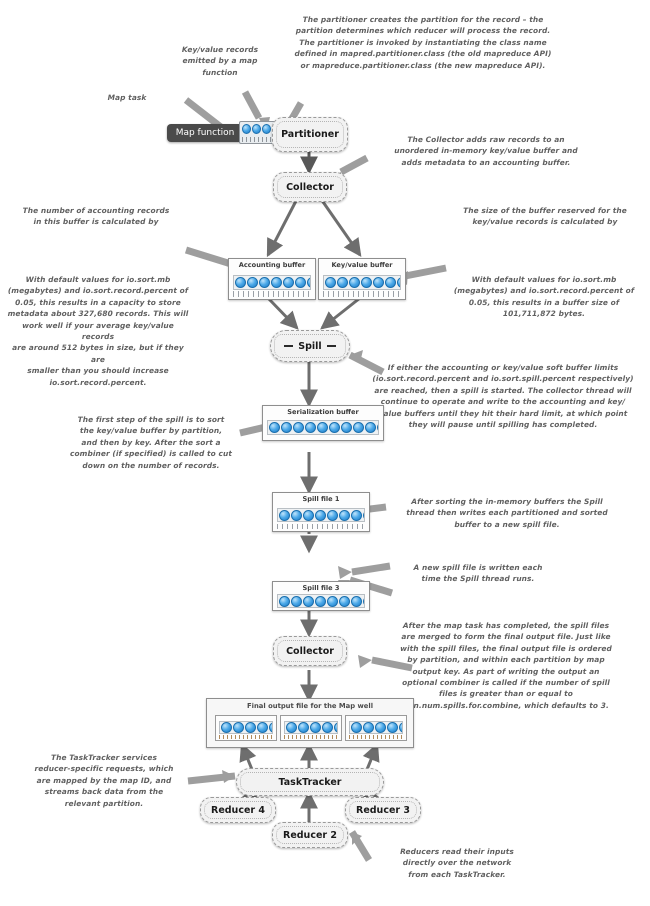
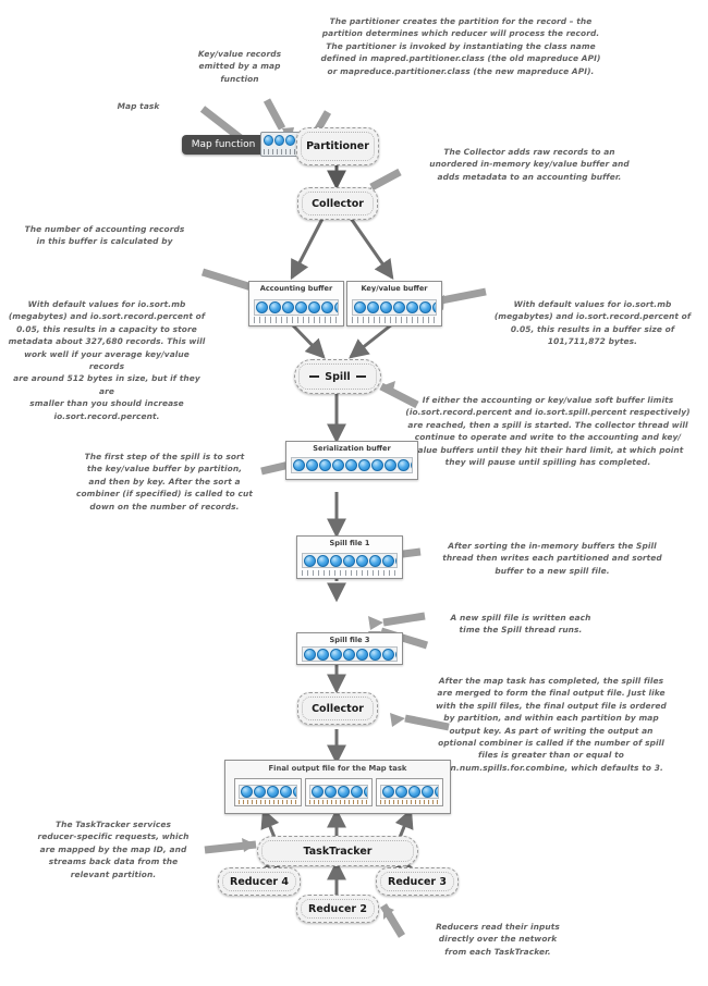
  Map task
  Key/value records
  emitted by a map
  function
  The partitioner creates the partition for the record – the
  partition determines which reducer will process the record.
  The partitioner is invoked by instantiating the class name
  defined in mapred.partitioner.class (the old mapreduce API)
  or mapreduce.partitioner.class (the new mapreduce API).
  The Collector adds raw records to an
  unordered in-memory key/value buffer and
  adds metadata to an accounting buffer.
  The number of accounting records
  in this buffer is calculated by
  With default values for io.sort.mb
  (megabytes) and io.sort.record.percent of
  0.05, this results in a capacity to store
  metadata about 327,680 records. This will
  work well if your average key/value records
  are around 512 bytes in size, but if they are
  smaller than you should increase
  io.sort.record.percent.
- The size of the buffer reserved for the
- key/value records is calculated by
  With default values for io.sort.mb
  (megabytes) and io.sort.record.percent of
  0.05, this results in a buffer size of
  101,711,872 bytes.
  If either the accounting or key/value soft buffer limits
  (io.sort.record.percent and io.sort.spill.percent respectively)
  are reached, then a spill is started. The collector thread will
  continue to operate and write to the accounting and key/
  alue buffers until they hit their hard limit, at which point
  they will pause until spilling has completed.
  The first step of the spill is to sort
  the key/value buffer by partition,
  and then by key. After the sort a
  combiner (if specified) is called to cut
  down on the number of records.
  After sorting the in-memory buffers the Spill
  thread then writes each partitioned and sorted
  buffer to a new spill file.
  A new spill file is written each
  time the Spill thread runs.
  After the map task has completed, the spill files
  are merged to form the final output file. Just like
  with the spill files, the final output file is ordered
  by partition, and within each partition by map
  output key. As part of writing the output an
  optional combiner is called if the number of spill
  files is greater than or equal to
  n.num.spills.for.combine, which defaults to 3.
  The TaskTracker services
  reducer-specific requests, which
  are mapped by the map ID, and
  streams back data from the
  relevant partition.
  Reducers read their inputs
  directly over the network
  from each TaskTracker.
  Map function
  Partitioner
  Collector
  Accounting buffer
  Key/value buffer
  Spill
  Serialization buffer
  Spill file 1
  Spill file 3
  Collector
- Final output file for the Map well
+ Final output file for the Map task
  TaskTracker
  Reducer 4
  Reducer 2
  Reducer 3
